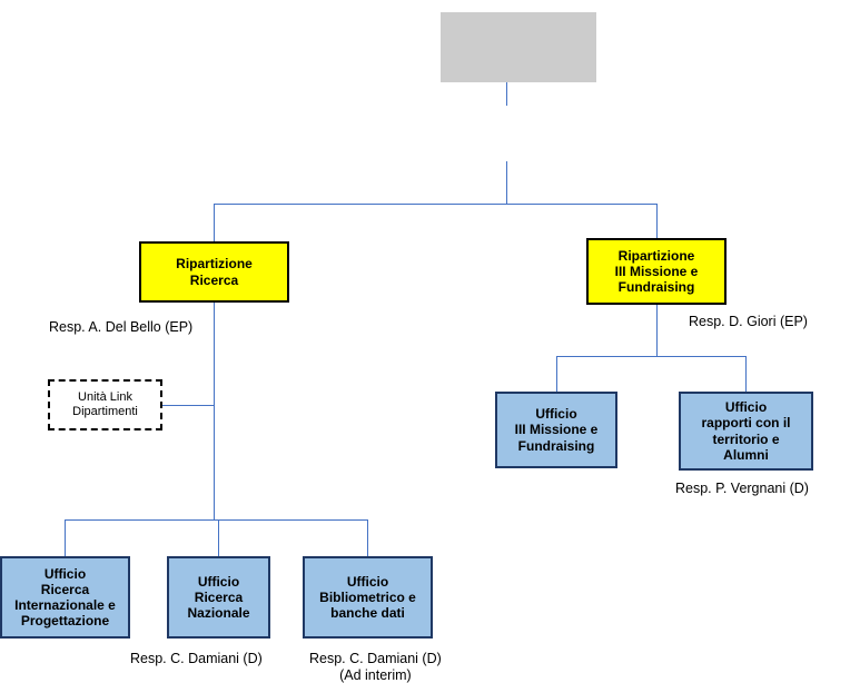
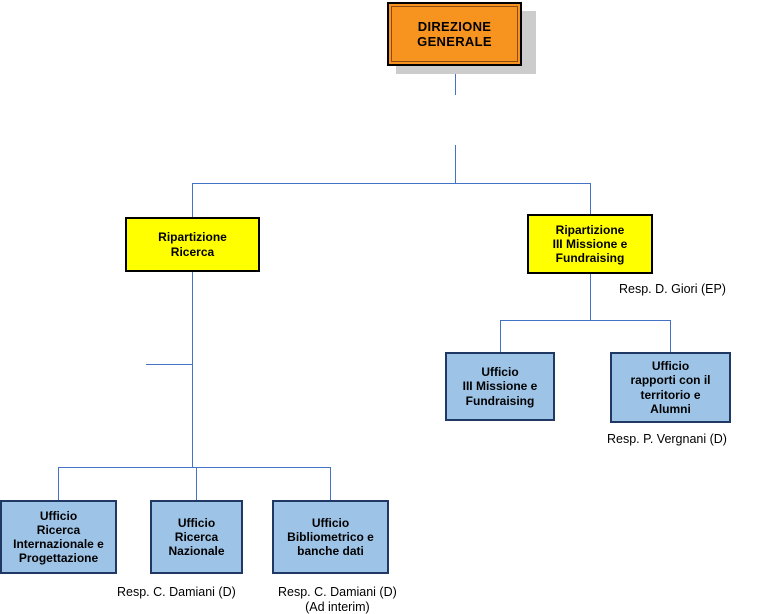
+ DIREZIONE
+ GENERALE
  Ripartizione
  Ricerca
  Ripartizione
  III Missione e
  Fundraising
- Unità Link
- Dipartimenti
  Ufficio
  III Missione e
  Fundraising
  Ufficio
  rapporti con il
  territorio e
  Alumni
  Ufficio
  Ricerca
  Internazionale e
  Progettazione
  Ufficio
  Ricerca
  Nazionale
  Ufficio
  Bibliometrico e
  banche dati
- Resp. A. Del Bello (EP)
  Resp. D. Giori (EP)
  Resp. P. Vergnani (D)
  Resp. C. Damiani (D)
  Resp. C. Damiani (D)
  (Ad interim)
